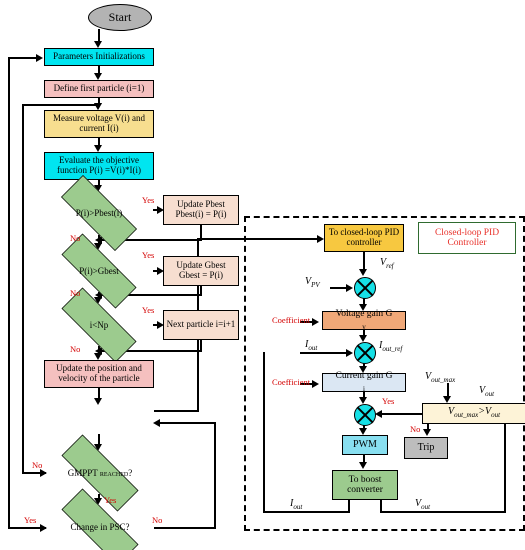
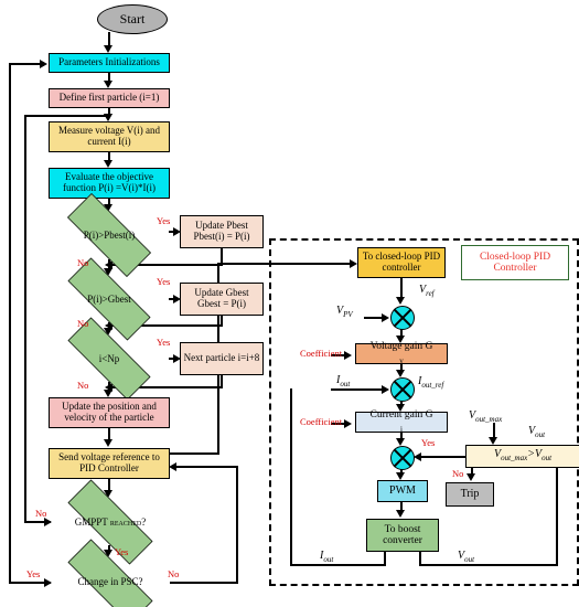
  Closed-loop PID Controller
  Start
  Parameters Initializations
  Define first particle (i=1)
  Measure voltage V(i) and current I(i)
  Evaluate the objective function P(i) =V(i)*I(i)
  P(i)>Pbest(i)
  Update Pbest Pbest(i) = P(i)
  P(i)>Gbest
  Update Gbest Gbest = P(i)
  i<Np
- Next particle i=i+1
+ Next particle i=i+8
  Update the position and velocity of the particle
+ Send voltage reference to PID Controller
  GMPPT reached?
  Change in PSC?
  To closed-loop PID controller
  Voltage gain G
  v
  Current gain G
  i
  Vout_max>Vout
  Trip
  PWM
  To boost converter
  Yes
  No
  Yes
  No
  Yes
  No
  No
  Yes
  Yes
  No
  Coefficient
  Coefficient
  Yes
  No
  VPV
  Vref
  Iout
  Iout_ref
  Vout_max
  Vout
  Iout
  Vout
